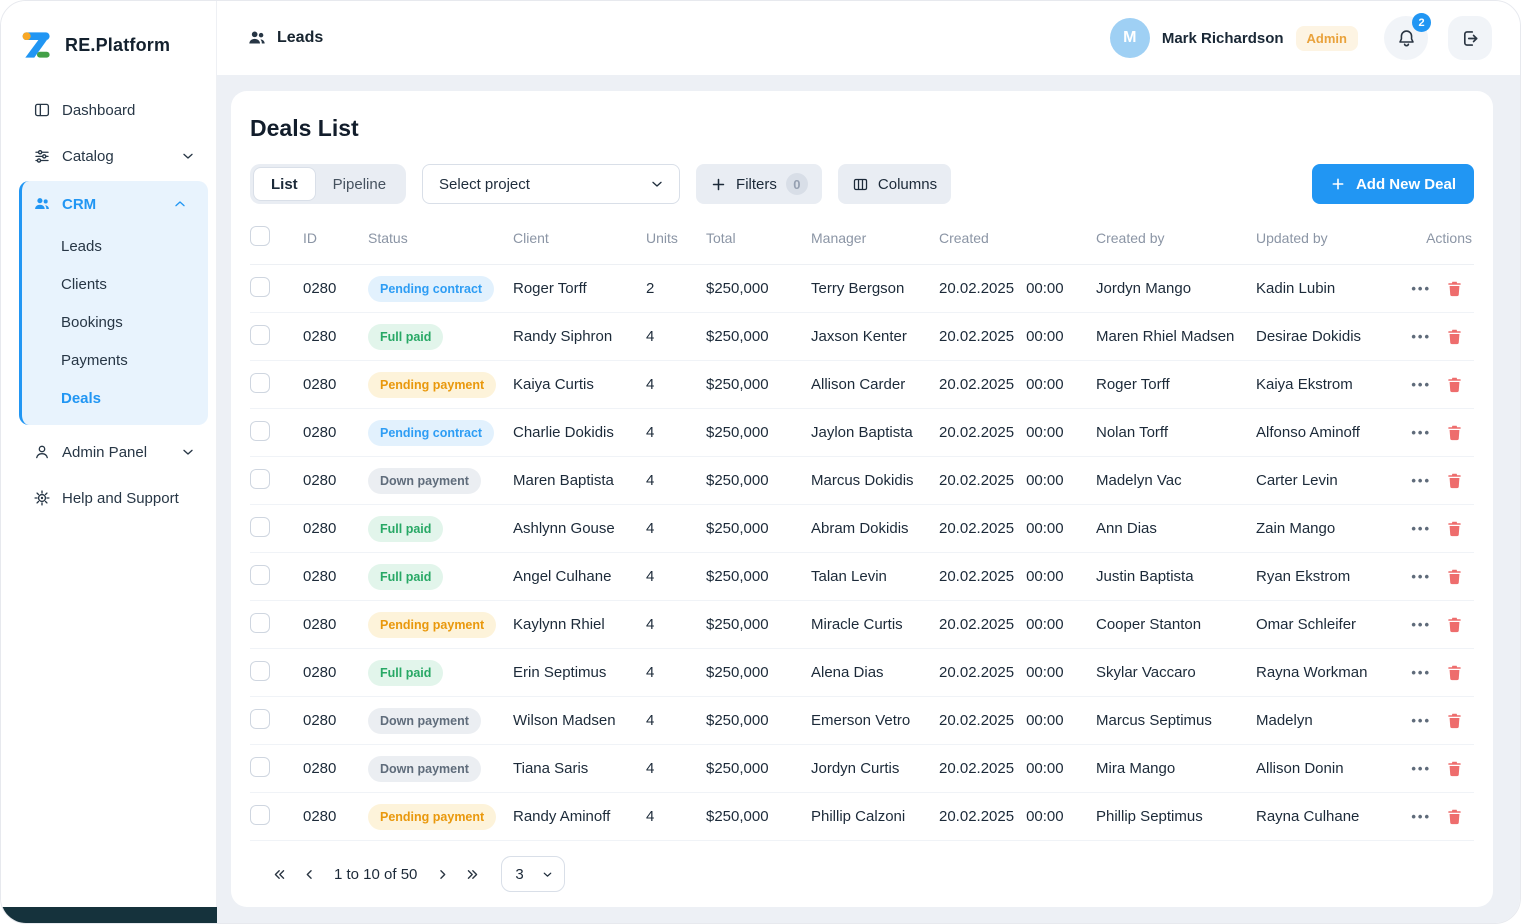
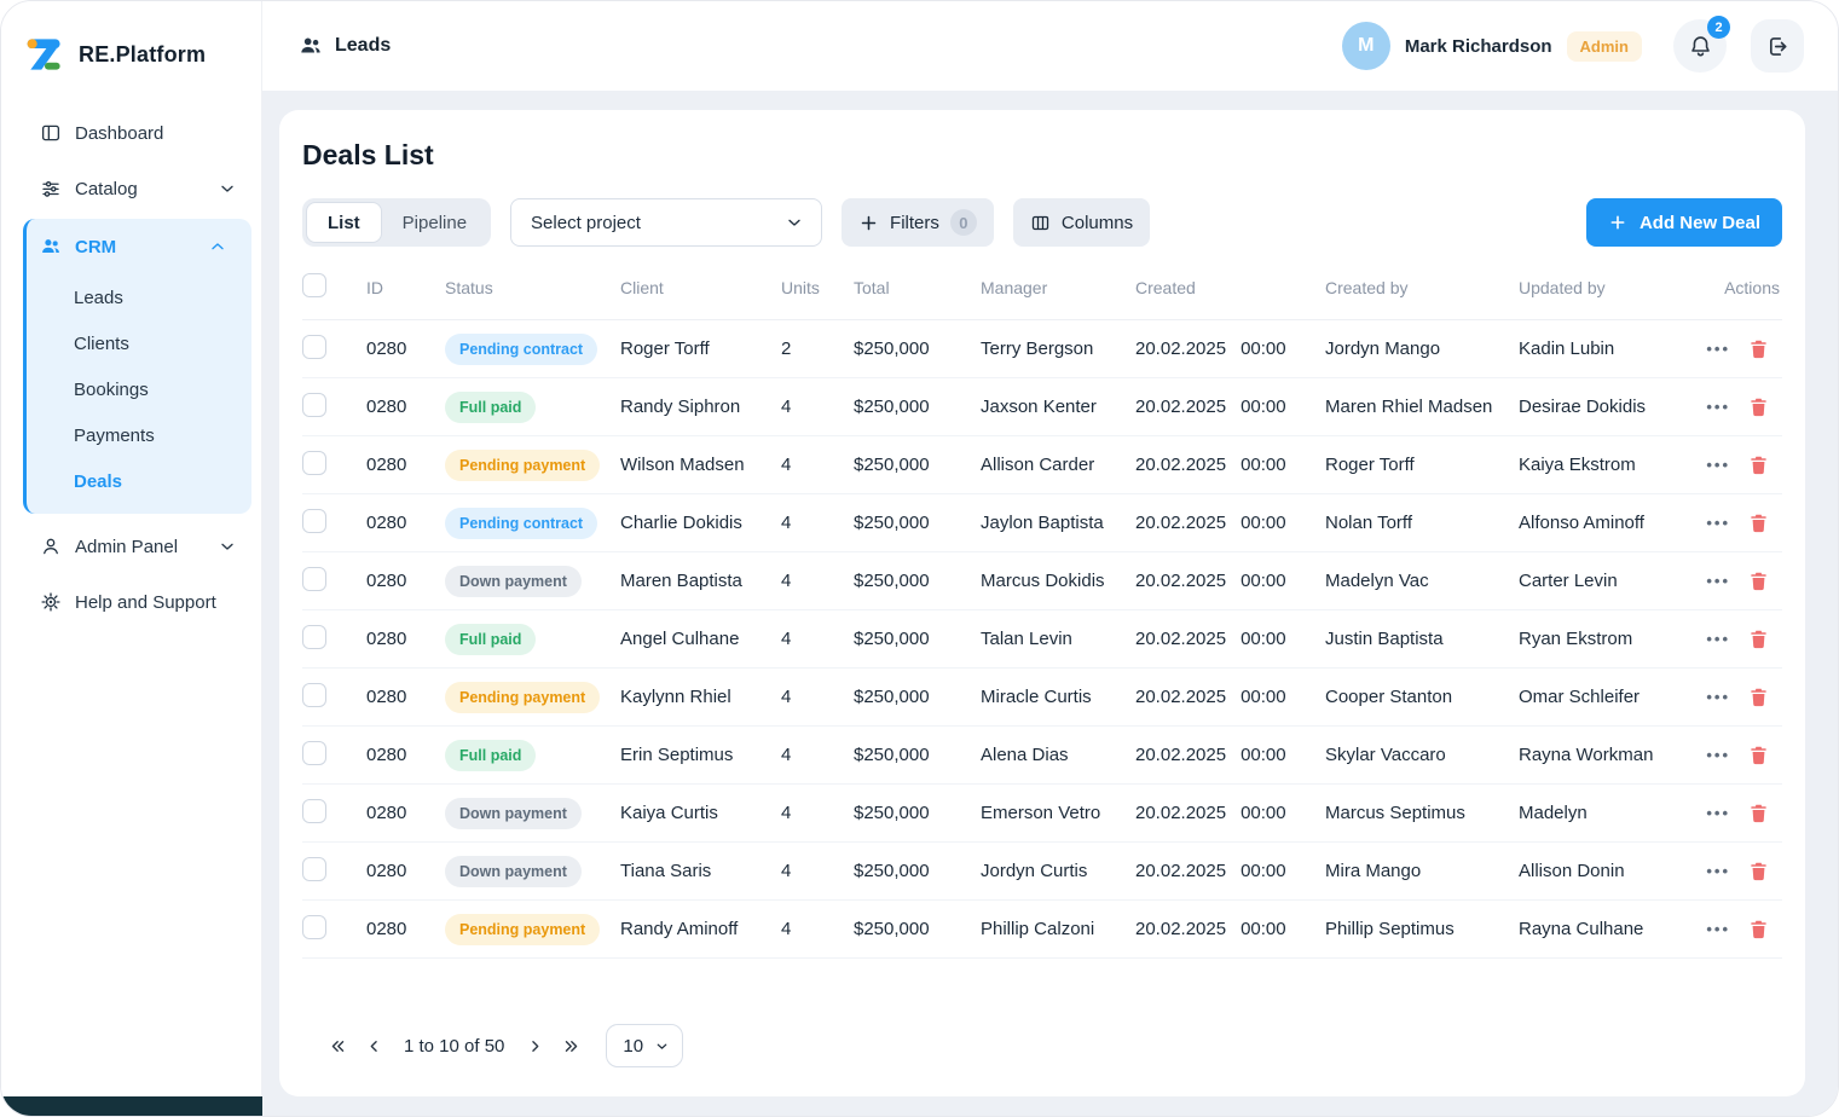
  RE.Platform
  Dashboard
  Catalog
  CRM
  Leads
  Clients
  Bookings
  Payments
  Deals
  Admin Panel
  Help and Support
  Leads
  M
  Mark Richardson
  Admin
  2
  Deals List
  List
  Pipeline
  Select project
  Filters
  0
  Columns
  Add New Deal
  	ID	Status	Client	Units	Total	Manager	Created	Created by	Updated by	Actions
  	0280	Pending contract	Roger Torff	2	$250,000	Terry Bergson	20.02.2025 00:00	Jordyn Mango	Kadin Lubin	•••
  	0280	Full paid	Randy Siphron	4	$250,000	Jaxson Kenter	20.02.2025 00:00	Maren Rhiel Madsen	Desirae Dokidis	•••
- 	0280	Pending payment	Kaiya Curtis	4	$250,000	Allison Carder	20.02.2025 00:00	Roger Torff	Kaiya Ekstrom	•••
+ 	0280	Pending payment	Wilson Madsen	4	$250,000	Allison Carder	20.02.2025 00:00	Roger Torff	Kaiya Ekstrom	•••
  	0280	Pending contract	Charlie Dokidis	4	$250,000	Jaylon Baptista	20.02.2025 00:00	Nolan Torff	Alfonso Aminoff	•••
  	0280	Down payment	Maren Baptista	4	$250,000	Marcus Dokidis	20.02.2025 00:00	Madelyn Vac	Carter Levin	•••
- 	0280	Full paid	Ashlynn Gouse	4	$250,000	Abram Dokidis	20.02.2025 00:00	Ann Dias	Zain Mango	•••
  	0280	Full paid	Angel Culhane	4	$250,000	Talan Levin	20.02.2025 00:00	Justin Baptista	Ryan Ekstrom	•••
  	0280	Pending payment	Kaylynn Rhiel	4	$250,000	Miracle Curtis	20.02.2025 00:00	Cooper Stanton	Omar Schleifer	•••
  	0280	Full paid	Erin Septimus	4	$250,000	Alena Dias	20.02.2025 00:00	Skylar Vaccaro	Rayna Workman	•••
- 	0280	Down payment	Wilson Madsen	4	$250,000	Emerson Vetro	20.02.2025 00:00	Marcus Septimus	Madelyn	•••
+ 	0280	Down payment	Kaiya Curtis	4	$250,000	Emerson Vetro	20.02.2025 00:00	Marcus Septimus	Madelyn	•••
  	0280	Down payment	Tiana Saris	4	$250,000	Jordyn Curtis	20.02.2025 00:00	Mira Mango	Allison Donin	•••
  	0280	Pending payment	Randy Aminoff	4	$250,000	Phillip Calzoni	20.02.2025 00:00	Phillip Septimus	Rayna Culhane	•••
  1 to 10 of 50
- 3
+ 10
